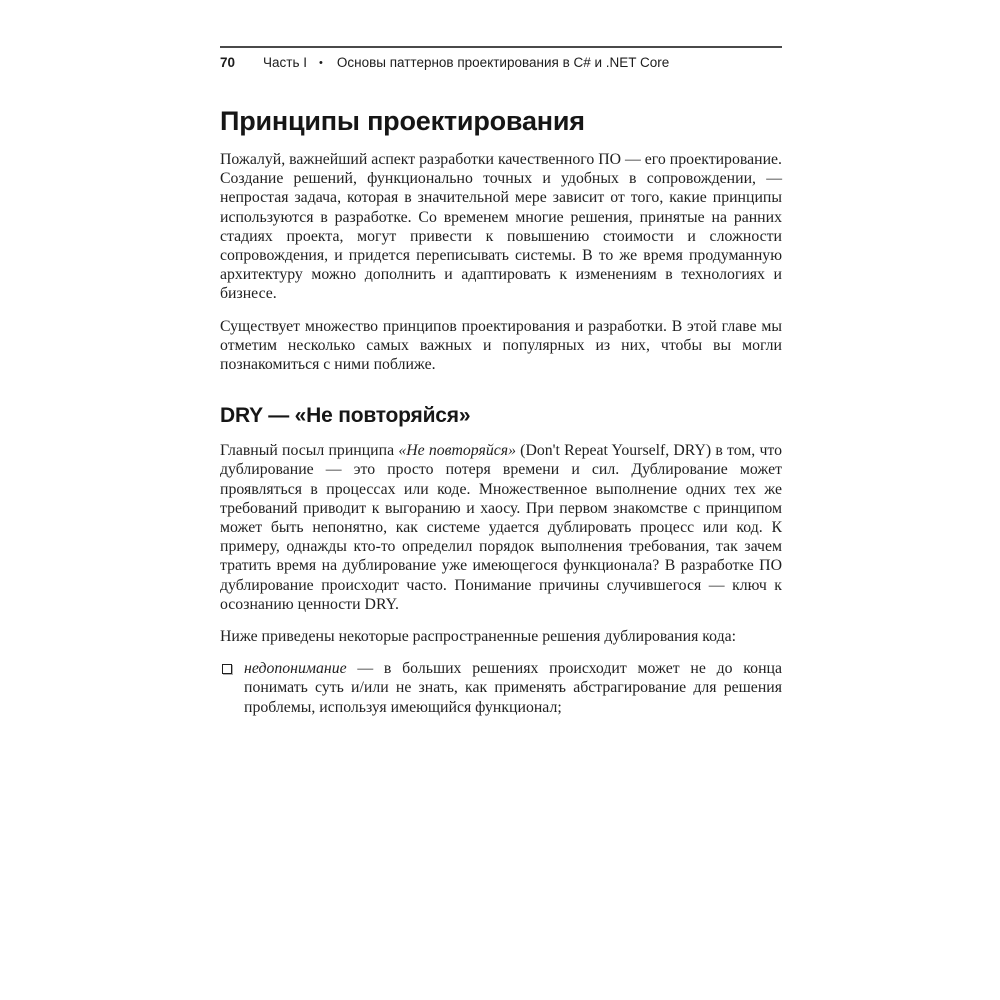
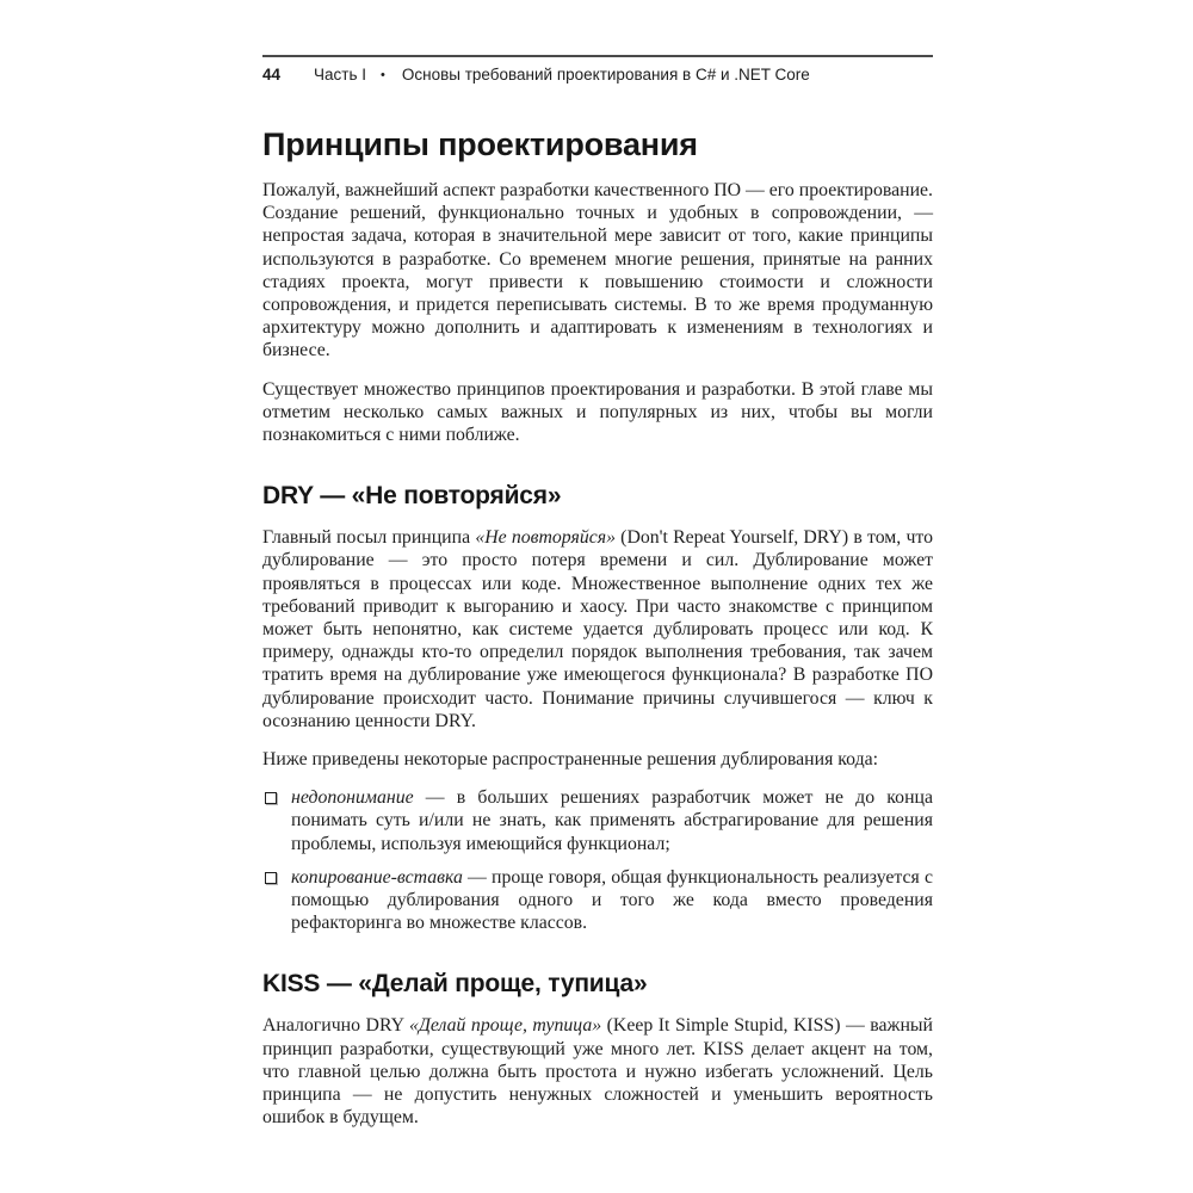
- 70
+ 44
  Часть I
  •
- Основы паттернов проектирования в C# и .NET Core
+ Основы требований проектирования в C# и .NET Core
  Принципы проектирования
  Пожалуй, важнейший аспект разработки качественного ПО — его проектирование. Создание решений, функционально точных и удобных в сопровождении, — непростая задача, которая в значительной мере зависит от того, какие принципы используются в разработке. Со временем многие решения, принятые на ранних стадиях проекта, могут привести к повышению стоимости и сложности сопровождения, и придется переписывать системы. В то же время продуманную архитектуру можно дополнить и адаптировать к изменениям в технологиях и бизнесе.
  Существует множество принципов проектирования и разработки. В этой главе мы отметим несколько самых важных и популярных из них, чтобы вы могли познакомиться с ними поближе.
  DRY — «Не повторяйся»
- Главный посыл принципа «Не повторяйся» (Don't Repeat Yourself, DRY) в том, что дублирование — это просто потеря времени и сил. Дублирование может проявляться в процессах или коде. Множественное выполнение одних тех же требований приводит к выгоранию и хаосу. При первом знакомстве с принципом может быть непонятно, как системе удается дублировать процесс или код. К примеру, однажды кто-то определил порядок выполнения требования, так зачем тратить время на дублирование уже имеющегося функционала? В разработке ПО дублирование происходит часто. Понимание причины случившегося — ключ к осознанию ценности DRY.
+ Главный посыл принципа «Не повторяйся» (Don't Repeat Yourself, DRY) в том, что дублирование — это просто потеря времени и сил. Дублирование может проявляться в процессах или коде. Множественное выполнение одних тех же требований приводит к выгоранию и хаосу. При часто знакомстве с принципом может быть непонятно, как системе удается дублировать процесс или код. К примеру, однажды кто-то определил порядок выполнения требования, так зачем тратить время на дублирование уже имеющегося функционала? В разработке ПО дублирование происходит часто. Понимание причины случившегося — ключ к осознанию ценности DRY.
  Ниже приведены некоторые распространенные решения дублирования кода:
- недопонимание — в больших решениях происходит может не до конца понимать суть и/или не знать, как применять абстрагирование для решения проблемы, используя имеющийся функционал;
+ недопонимание — в больших решениях разработчик может не до конца понимать суть и/или не знать, как применять абстрагирование для решения проблемы, используя имеющийся функционал;
+ копирование-вставка — проще говоря, общая функциональность реализуется с помощью дублирования одного и того же кода вместо проведения рефакторинга во множестве классов.
+ KISS — «Делай проще, тупица»
+ Аналогично DRY «Делай проще, тупица» (Keep It Simple Stupid, KISS) — важный принцип разработки, существующий уже много лет. KISS делает акцент на том, что главной целью должна быть простота и нужно избегать усложнений. Цель принципа — не допустить ненужных сложностей и уменьшить вероятность ошибок в будущем.
